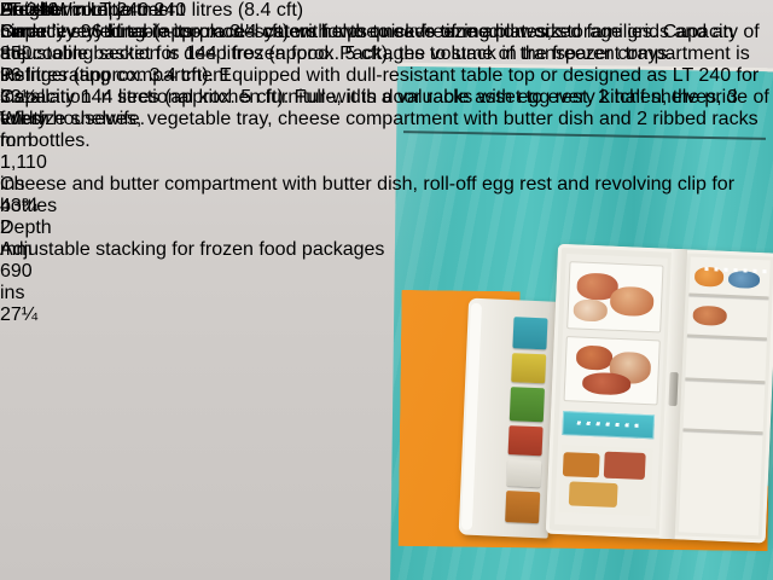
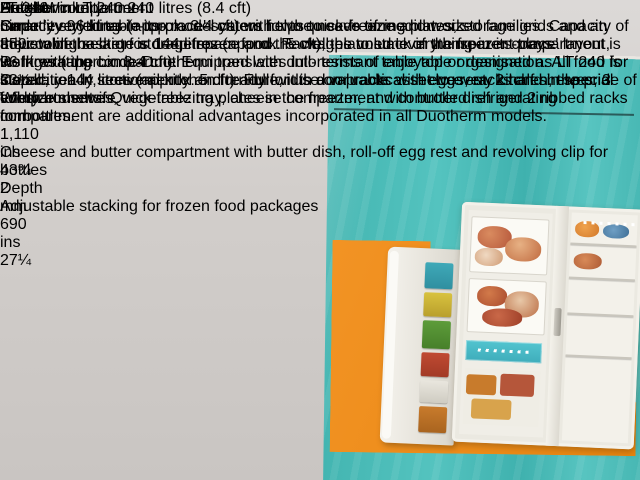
  2
  Height
  mm 850
  ins 33½
  Width
  mm 1,110
  ins 43¾
  Depth
  mm 690
  ins 27¼
  LT 240
  Linde 'everything-in-its-place' system helps to save time and work
+ In view of the large storage space and the well-planned 'everything-in-its-place' layout, work with the Linde-Duotherm translates into terms of enjoyable organisation. All food is stored, ready, conveniently and ready for use on practical shelves, racks and in special compartments. Quick-freezing plates in the freezer, and controlled refrigerating compartment are additional advantages incorporated in all Duotherm models.
  Duotherm LT 240 240 litres (8.4 cft)
  Smartly styled table top model caters for the needs of medium sized families. Capacity of the cooling section is 144 litres (approx. 5 cft), the volume of the freezer compartment is 96 litres (approx. 3.4 cft). Equipped with dull-resistant table top or designed as LT 240 for installation in sectional kitchen furniture, it is a valuable asset to every kitchen, the pride of every housewife.
  Freezer compartment
  Capacity 96 litres (approx. 3.4 cft) with two quick-freezing plates, storage grids and an adjustable basket for deep frozen food. Packages to stack in transparent trays.
  Refrigerating compartment
  Capacity 144 litres (approx. 5 cft). Full-width door racks with egg rest, 2 half shelves, 3 full-size shelves, vegetable tray, cheese compartment with butter dish and 2 ribbed racks for bottles.
  1
  Cheese and butter compartment with butter dish, roll-off egg rest and revolving clip for bottles
  2
  Adjustable stacking for frozen food packages
  AntiekWinkeltje.net
